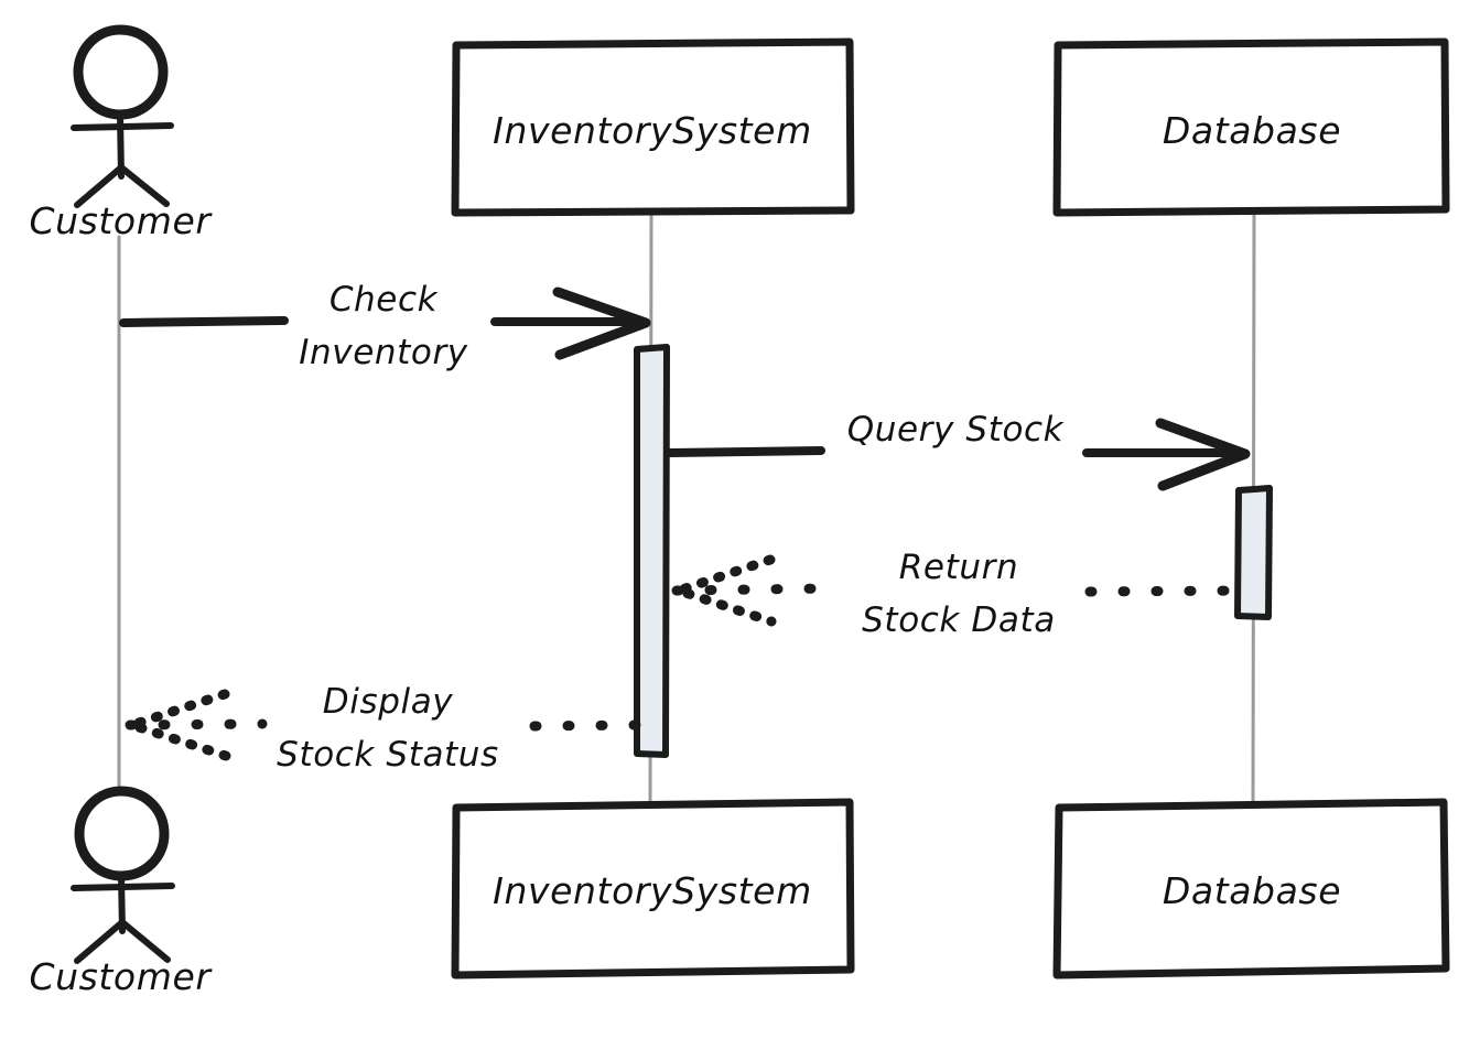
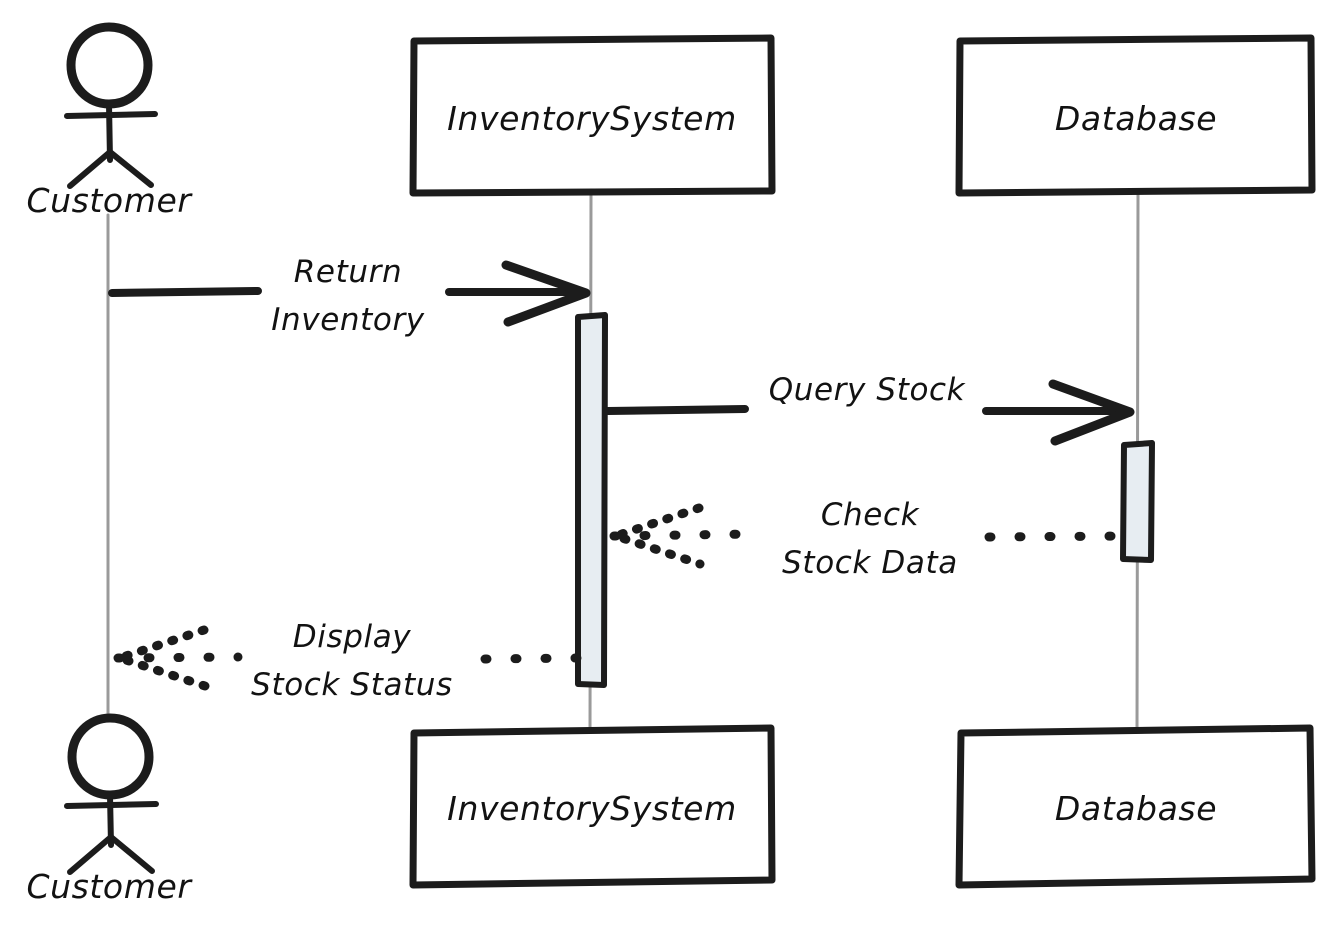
  Customer
  InventorySystem
  Database
- Check
+ Return
  Inventory
  Query Stock
- Return
+ Check
  Stock Data
  Display
  Stock Status
  Customer
  InventorySystem
  Database
